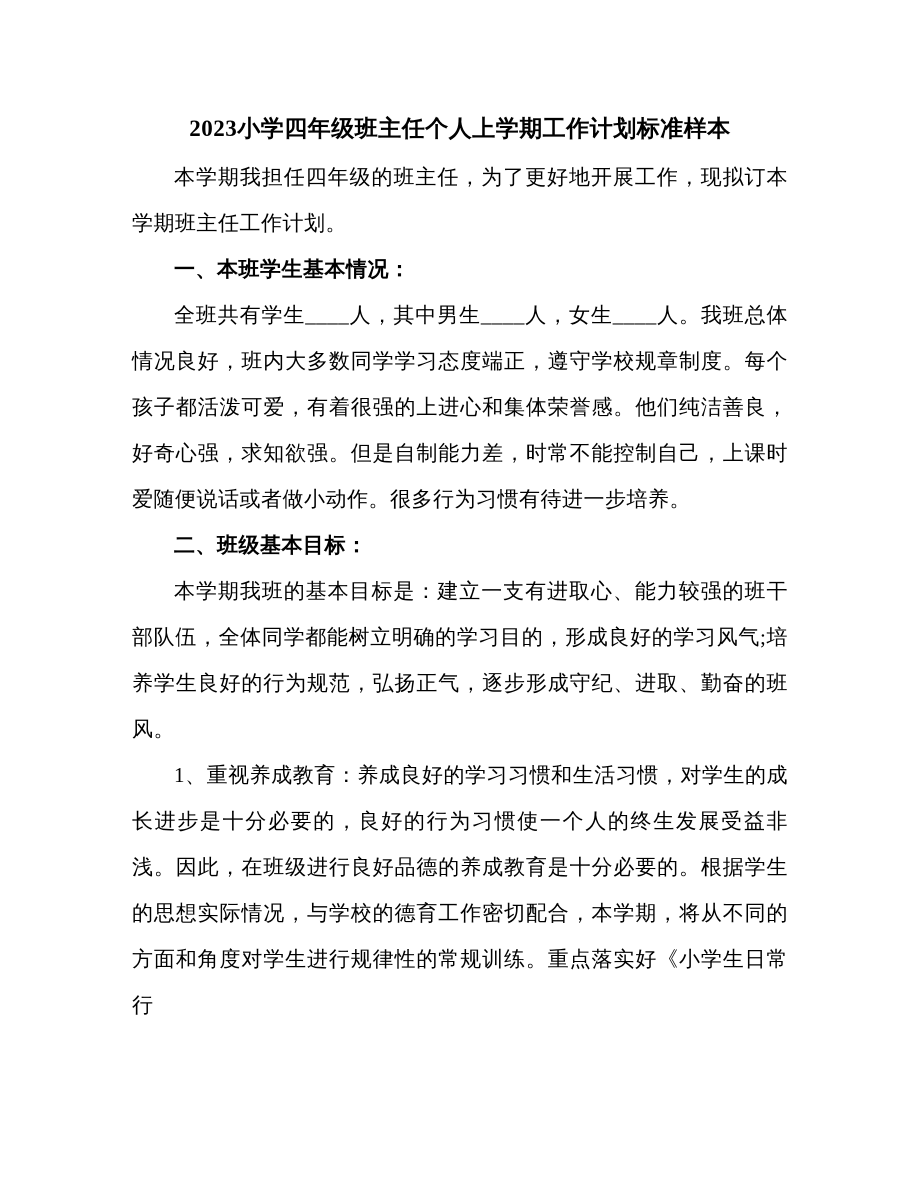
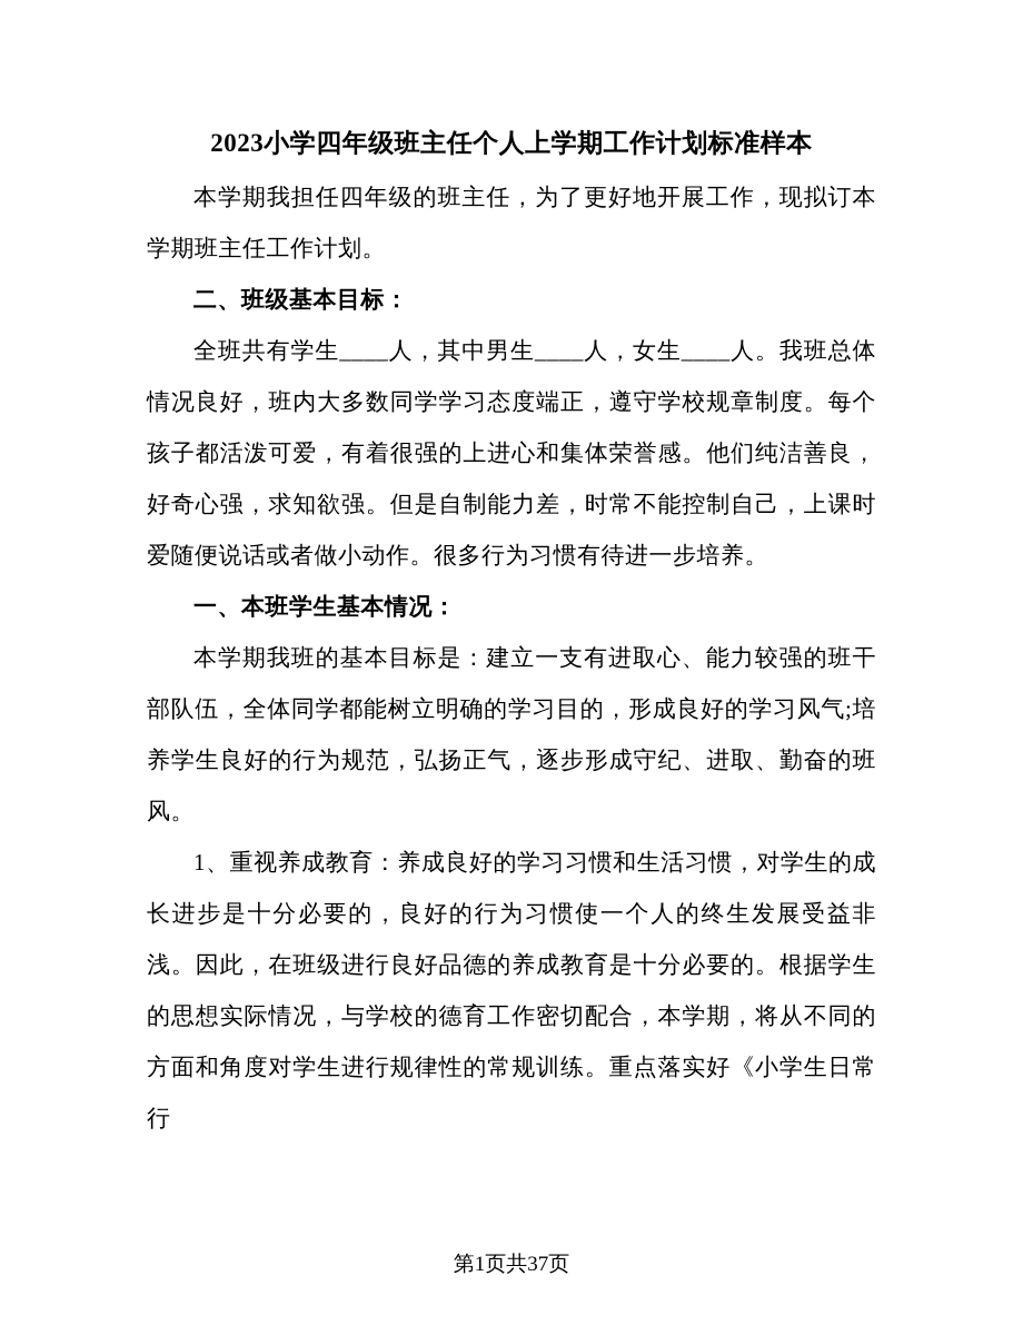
  2023小学四年级班主任个人上学期工作计划标准样本
  本学期我担任四年级的班主任，为了更好地开展工作，现拟订本学期班主任工作计划。
- 一、本班学生基本情况：
+ 二、班级基本目标：
  全班共有学生____人，其中男生____人，女生____人。我班总体情况良好，班内大多数同学学习态度端正，遵守学校规章制度。每个孩子都活泼可爱，有着很强的上进心和集体荣誉感。他们纯洁善良，好奇心强，求知欲强。但是自制能力差，时常不能控制自己，上课时爱随便说话或者做小动作。很多行为习惯有待进一步培养。
- 二、班级基本目标：
+ 一、本班学生基本情况：
  本学期我班的基本目标是：建立一支有进取心、能力较强的班干部队伍，全体同学都能树立明确的学习目的，形成良好的学习风气;培养学生良好的行为规范，弘扬正气，逐步形成守纪、进取、勤奋的班风。
  1、重视养成教育：养成良好的学习习惯和生活习惯，对学生的成长进步是十分必要的，良好的行为习惯使一个人的终生发展受益非浅。因此，在班级进行良好品德的养成教育是十分必要的。根据学生的思想实际情况，与学校的德育工作密切配合，本学期，将从不同的方面和角度对学生进行规律性的常规训练。重点落实好《小学生日常行
+ 第1页共37页
